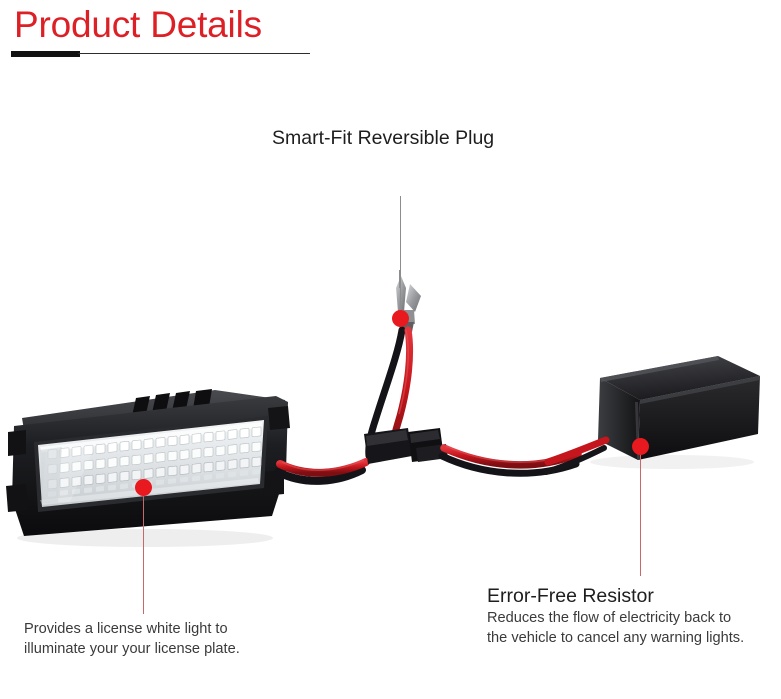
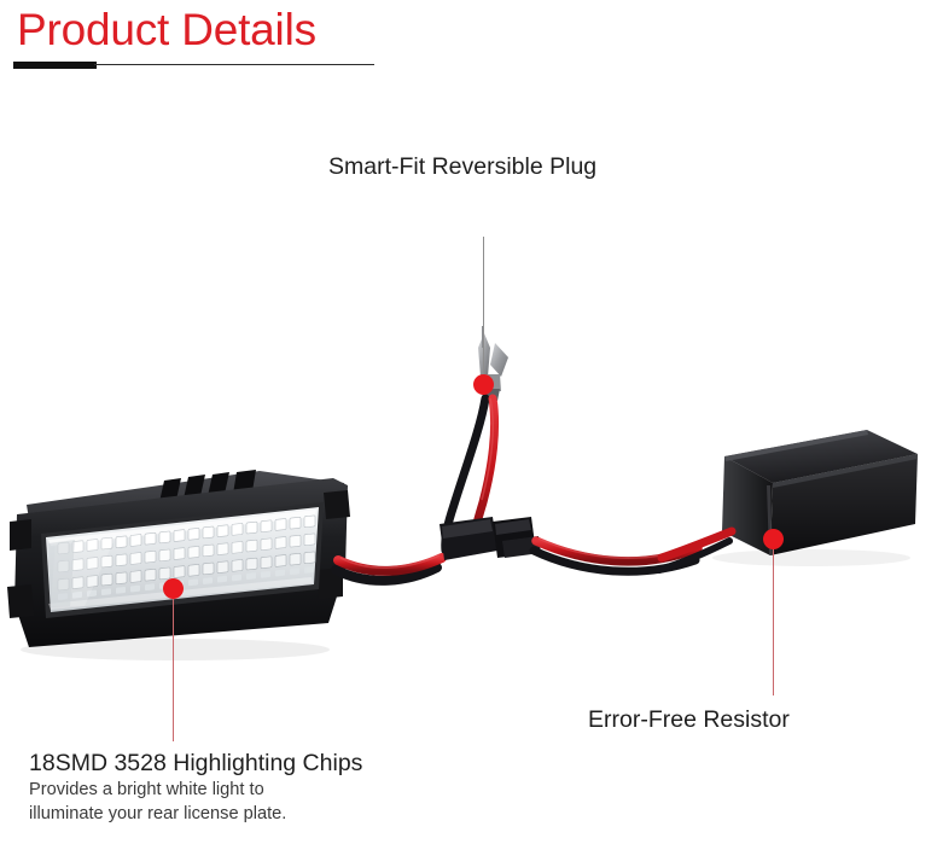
  Product Details
  Smart-Fit Reversible Plug
+ 18SMD 3528 Highlighting Chips
- Provides a license white light to
+ Provides a bright white light to
- illuminate your your license plate.
+ illuminate your rear license plate.
  Error-Free Resistor
- Reduces the flow of electricity back to
- the vehicle to cancel any warning lights.
